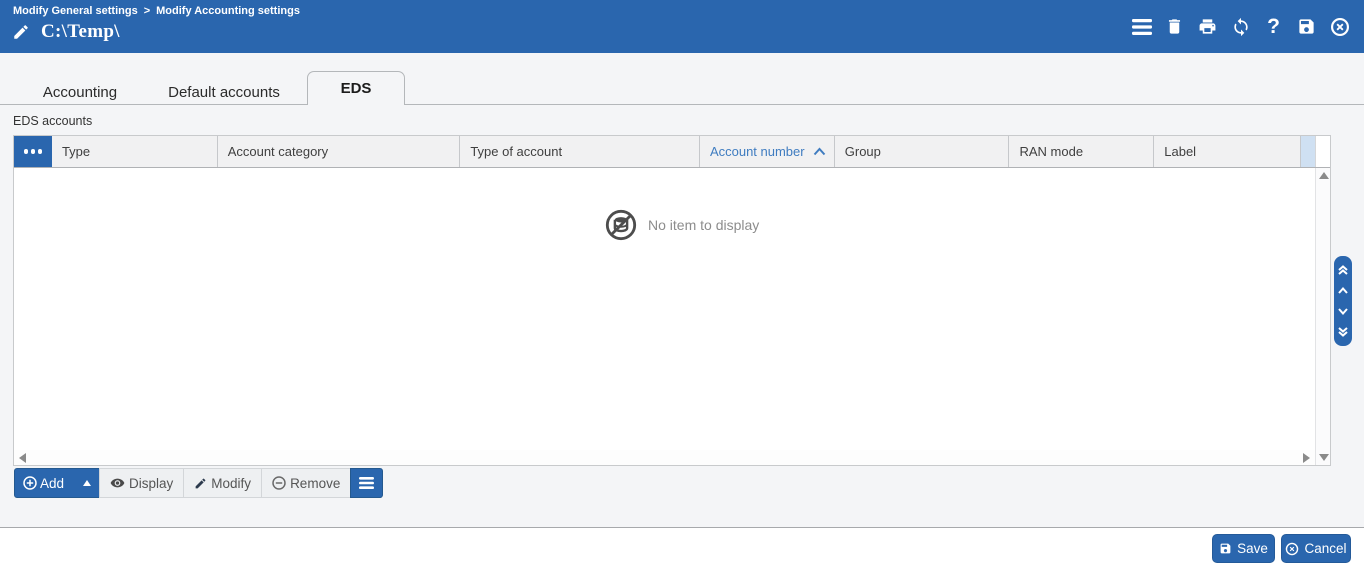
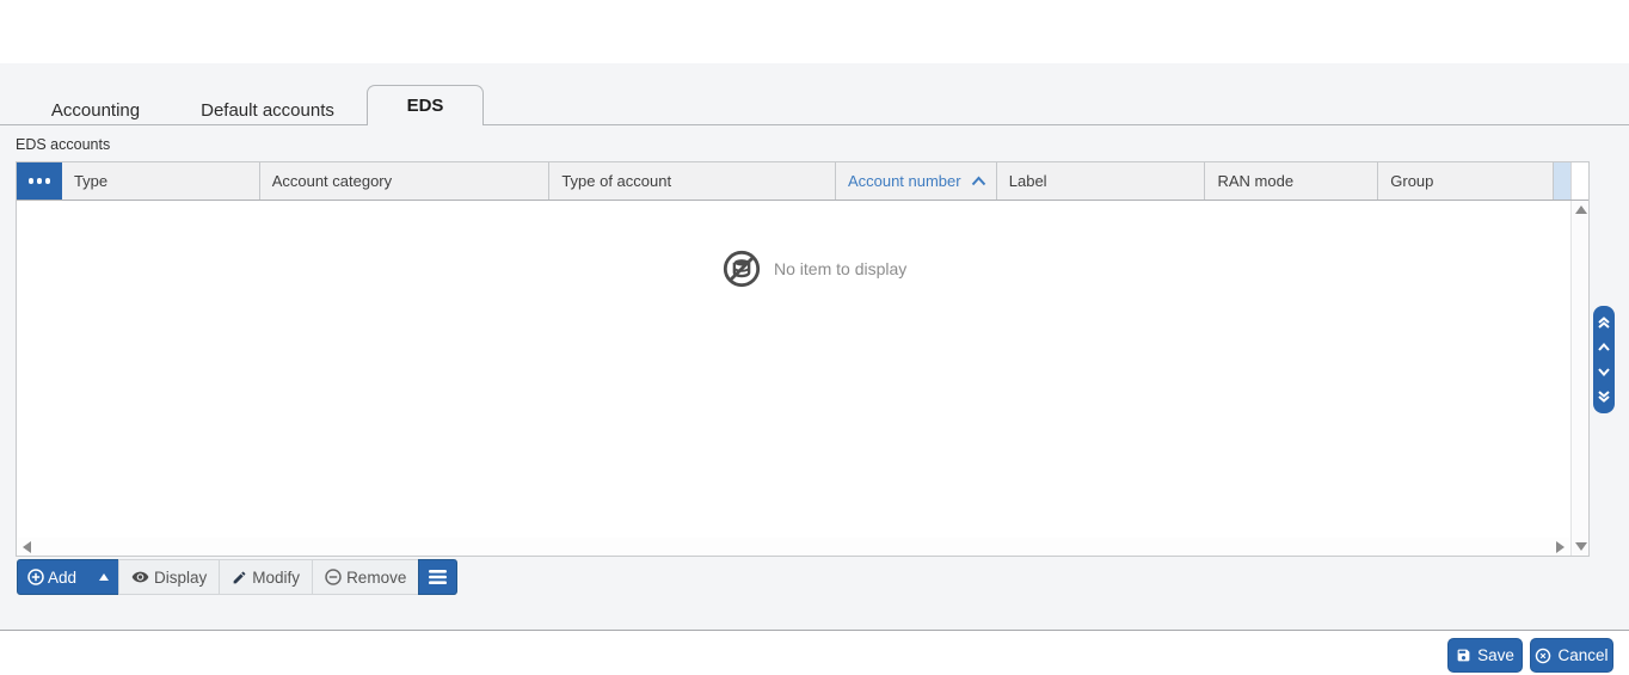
- Modify General settings
- >
- Modify Accounting settings
- C:\Temp\
- ?
  Accounting
  Default accounts
  EDS
  EDS accounts
  Type
  Account category
  Type of account
  Account number
- Group
+ Label
  RAN mode
- Label
+ Group
  No item to display
  Add
  Display
  Modify
  Remove
  Save
  Cancel
